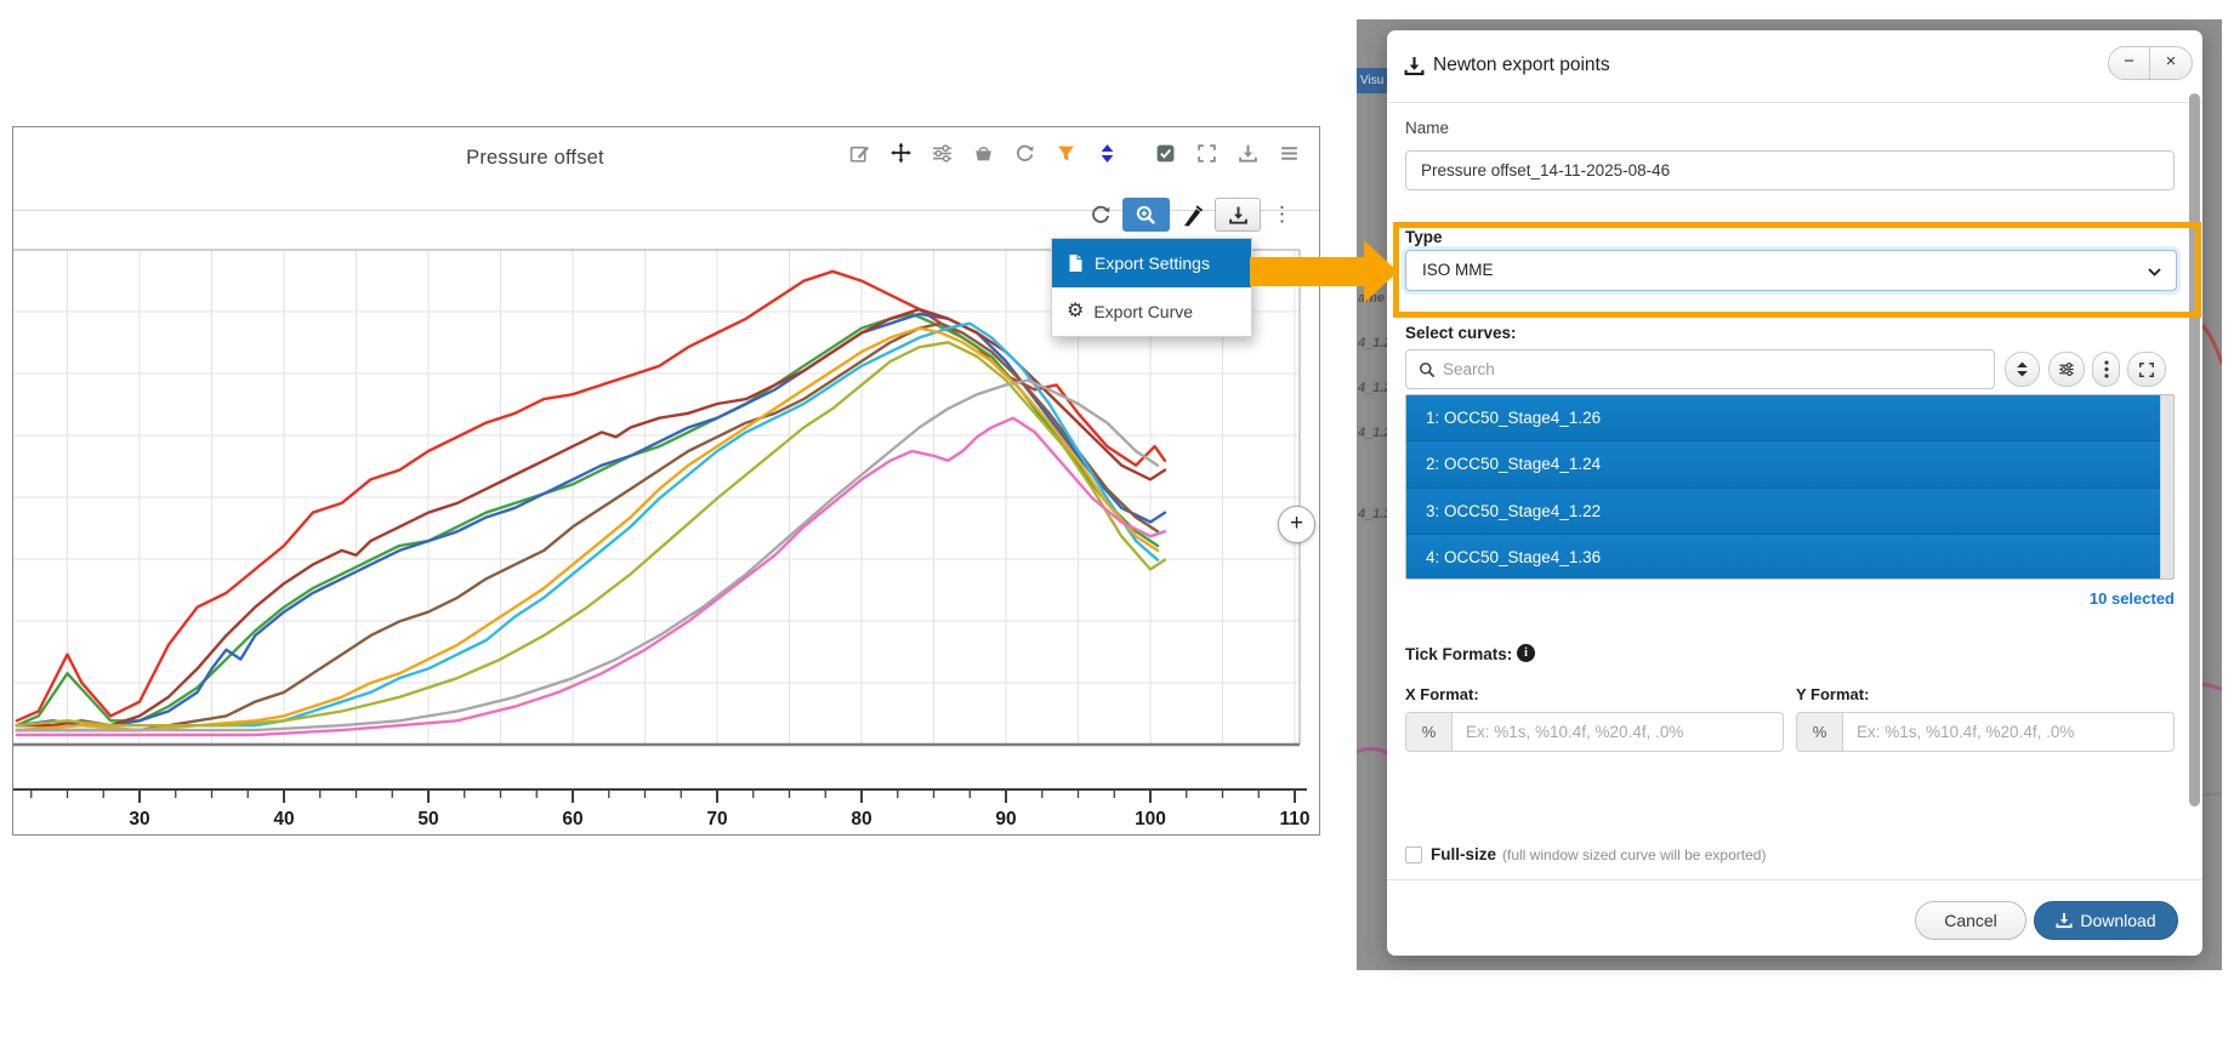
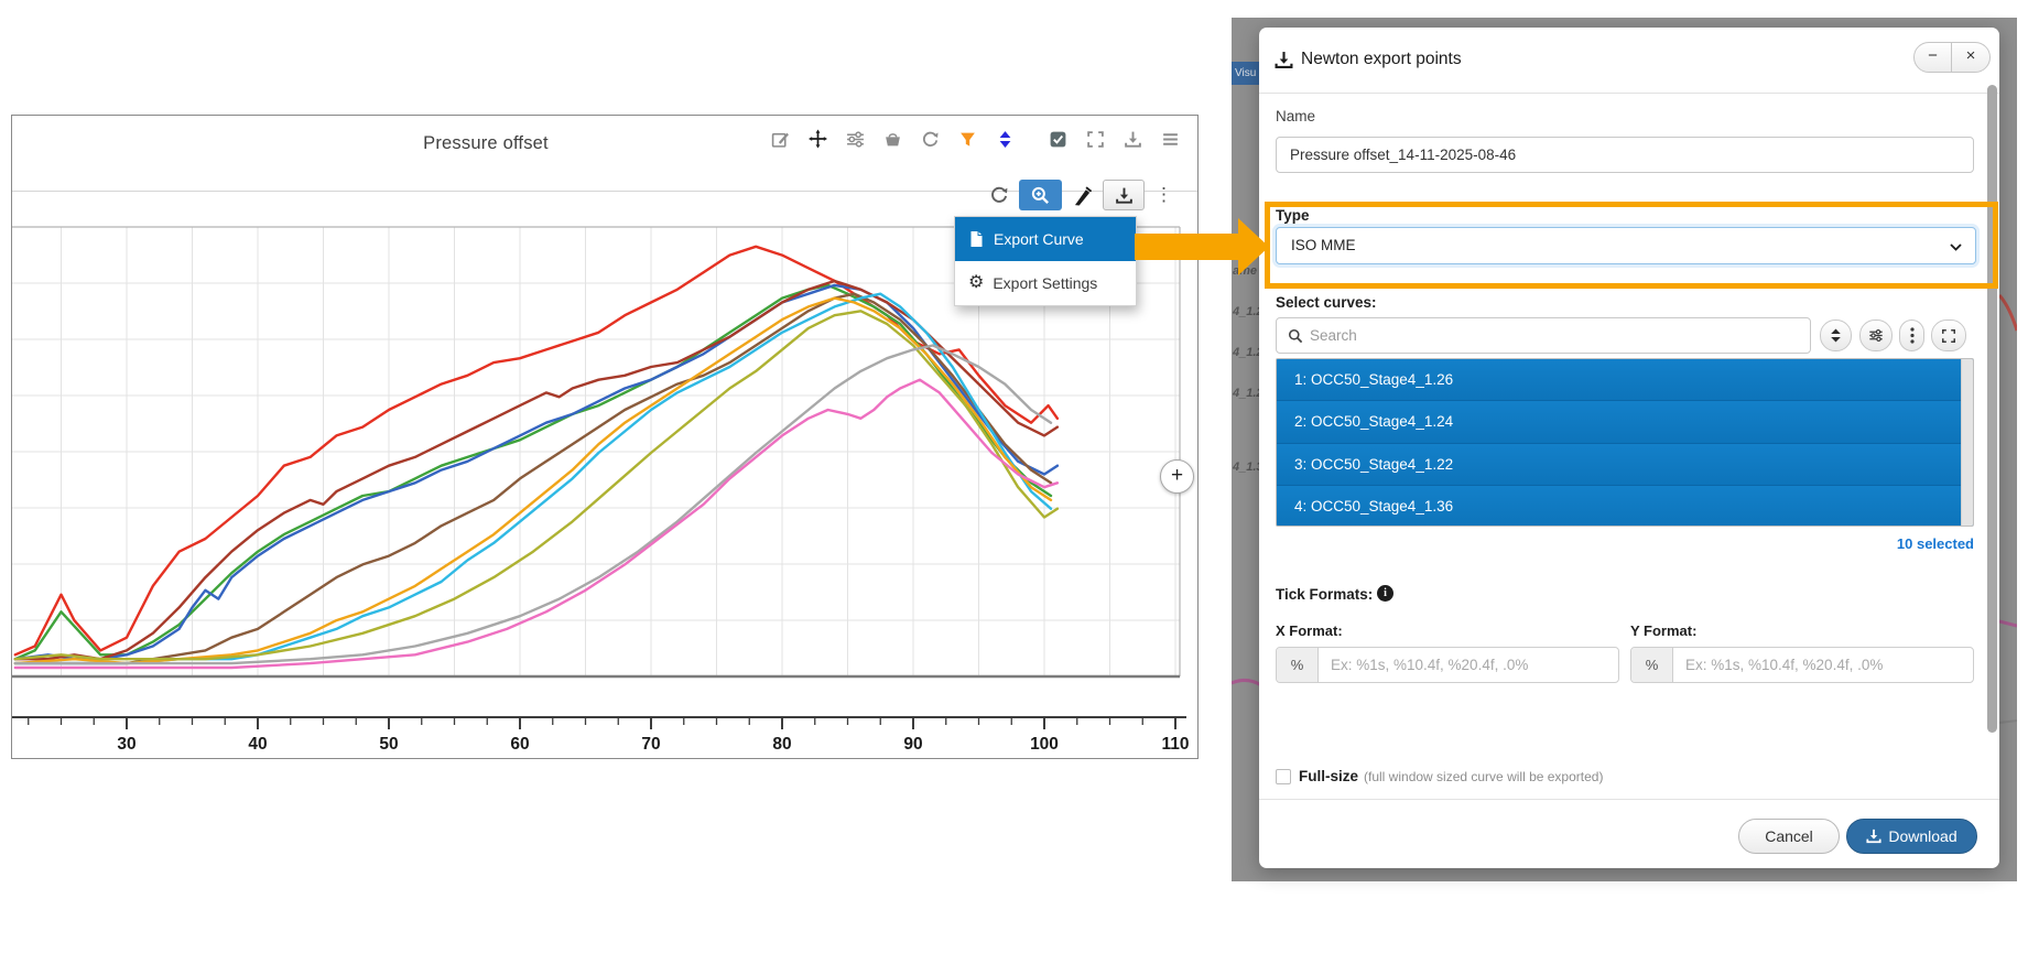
  30
  40
  50
  60
  70
  80
  90
  100
  110
  Pressure offset
  ⋮
  +
- Export Settings
+ Export Curve
  ⚙
- Export Curve
+ Export Settings
  Visu
  ame
  4_1.
  4_1.
  4_1.
  4_1.
  Newton export points
  −
  ×
  Name
  Pressure offset_14-11-2025-08-46
  Type
  ISO MME
  Select curves:
  Search
  1: OCC50_Stage4_1.26
  2: OCC50_Stage4_1.24
  3: OCC50_Stage4_1.22
  4: OCC50_Stage4_1.36
  10 selected
  Tick Formats:
  i
  X Format:
  Y Format:
  %
  Ex: %1s, %10.4f, %20.4f, .0%
  %
  Ex: %1s, %10.4f, %20.4f, .0%
  Full-size
  (full window sized curve will be exported)
  Cancel
  Download
